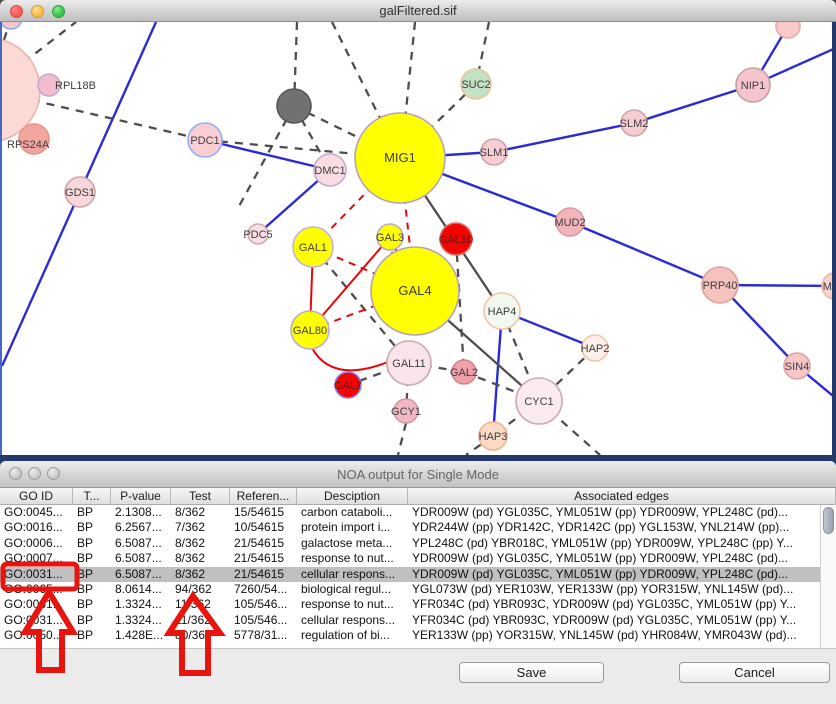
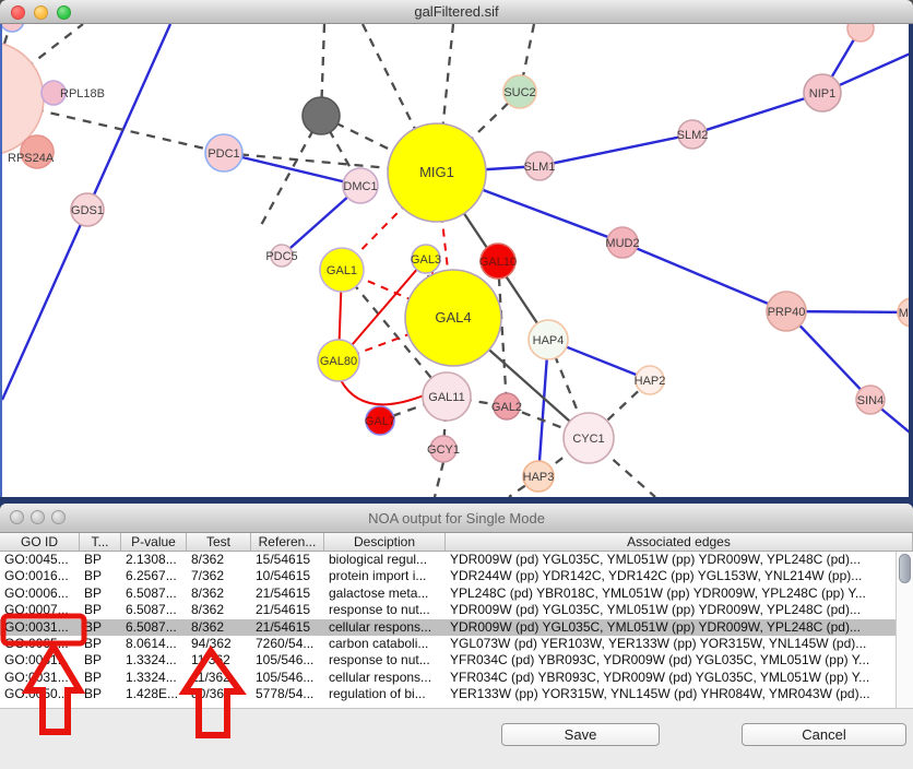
  galFiltered.sif
  RPL18B
  RPS24A
  GDS1
  PDC1
  DMC1
  MIG1
  SUC2
  SLM1
  SLM2
  NIP1
  MUD2
  PRP40
  HAP2
  SIN4
  PDC5
  GAL1
  GAL3
  GAL10
  GAL4
  GAL80
  HAP4
  GAL11
  GAL2
  GAL7
  GCY1
  CYC1
  HAP3
  NOA output for Single Mode
  GO ID
  T...
  P-value
  Test
  Referen...
  Desciption
  Associated edges
  GO:0045...
  BP
  2.1308...
  8/362
  15/54615
- carbon cataboli...
+ biological regul...
  YDR009W (pd) YGL035C, YML051W (pp) YDR009W, YPL248C (pd)...
  GO:0016...
  BP
  6.2567...
  7/362
  10/54615
  protein import i...
  YDR244W (pp) YDR142C, YDR142C (pp) YGL153W, YNL214W (pp)...
  GO:0006...
  BP
  6.5087...
  8/362
  21/54615
  galactose meta...
  YPL248C (pd) YBR018C, YML051W (pp) YDR009W, YPL248C (pp) Y...
  GO:0007...
  BP
  6.5087...
  8/362
  21/54615
  response to nut...
  YDR009W (pd) YGL035C, YML051W (pp) YDR009W, YPL248C (pd)...
  GO:0031...
  BP
  6.5087...
  8/362
  21/54615
  cellular respons...
  YDR009W (pd) YGL035C, YML051W (pp) YDR009W, YPL248C (pd)...
  BP
  8.0614...
  94/362
  7260/54...
- biological regul...
+ carbon cataboli...
  YGL073W (pd) YER103W, YER133W (pp) YOR315W, YNL145W (pd)...
  GO:001.
  BP
  1.3324...
  105/546...
  response to nut...
  YFR034C (pd) YBR093C, YDR009W (pd) YGL035C, YML051W (pp) Y...
  GO:031...
  BP
  1.3324...
  105/546...
  cellular respons...
  YFR034C (pd) YBR093C, YDR009W (pd) YGL035C, YML051W (pp) Y...
  GO:050..
  BP
  1.428E...
- 5778/31...
+ 5778/54...
  regulation of bi...
  YER133W (pp) YOR315W, YNL145W (pd) YHR084W, YMR043W (pd)...
  Save
  Cancel
